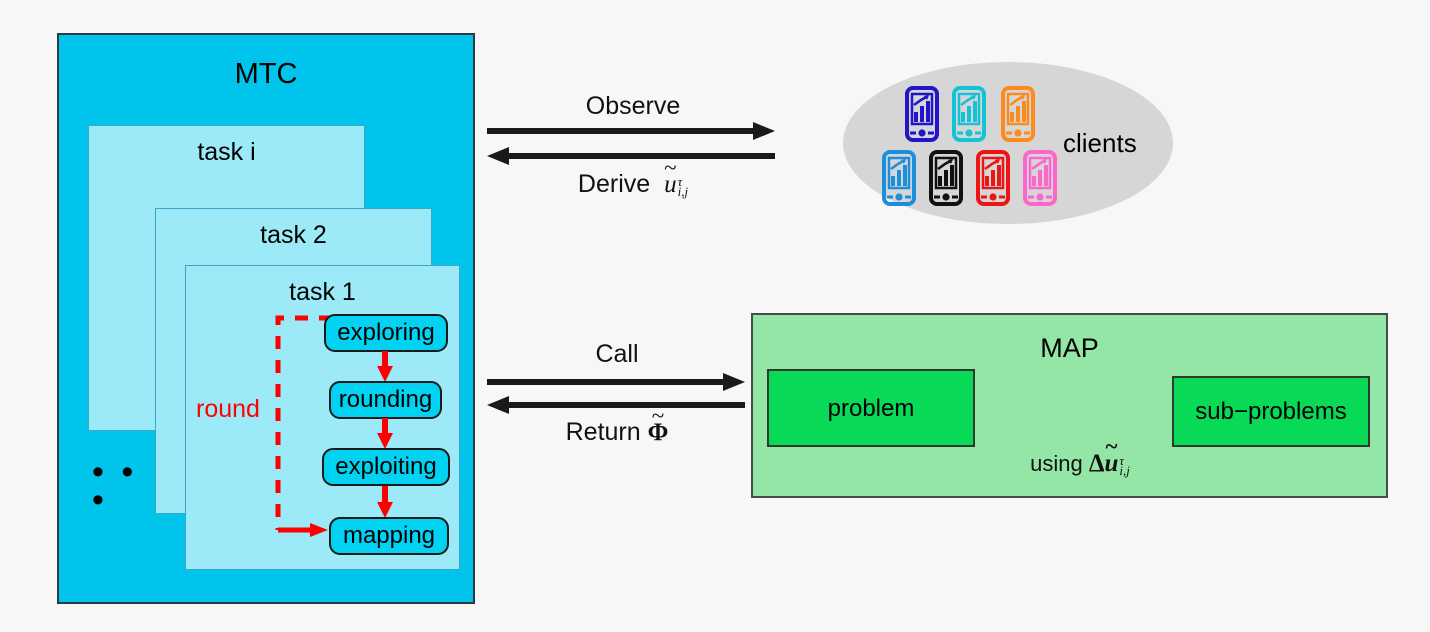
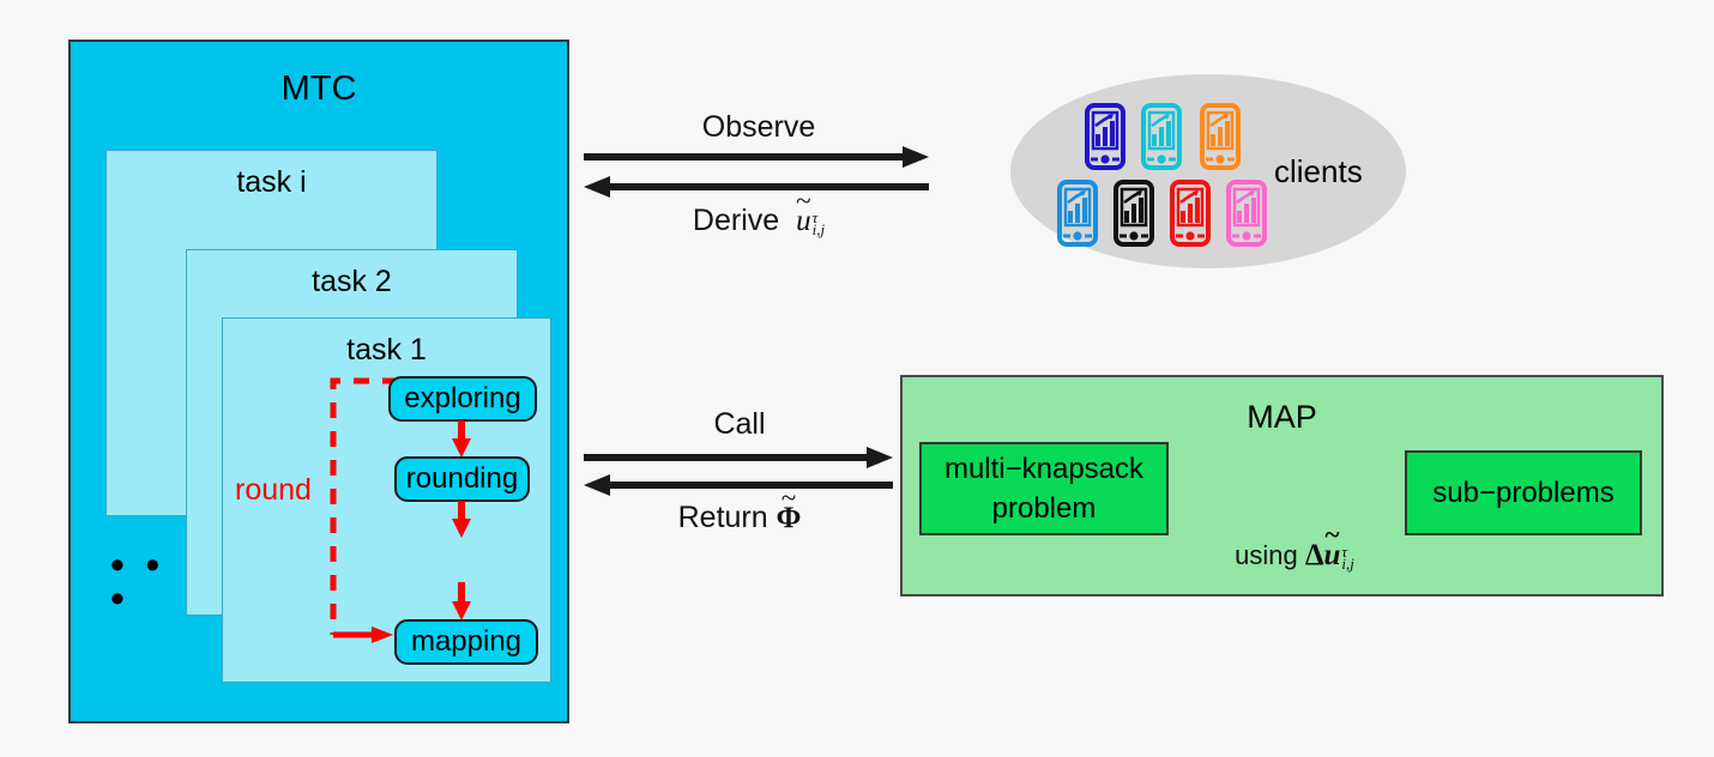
  MTC
  task i
  task 2
  task 1
  • • •
  round
  exploring
  rounding
- exploiting
  mapping
  Observe
  Derive
  ~
  u
  τ
  i,j
  Call
  Return
  ~
  Φ
  clients
  MAP
+ multi−knapsack
  problem
  using Δ
  ~
  u
  τ
  i,j
  sub−problems
